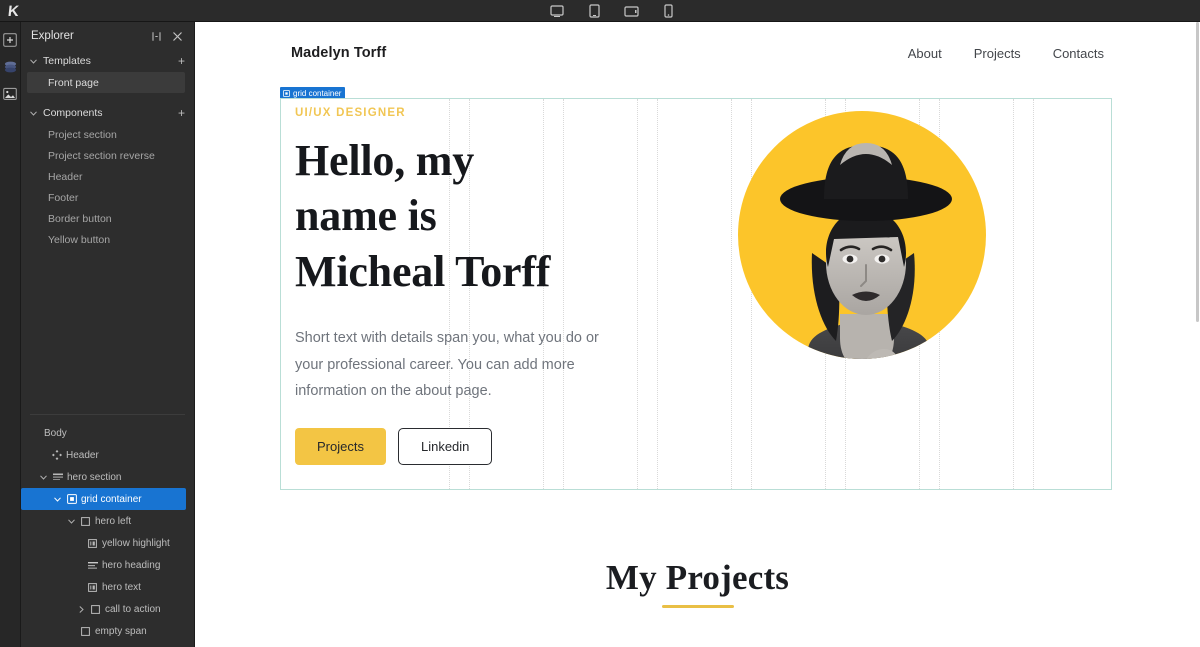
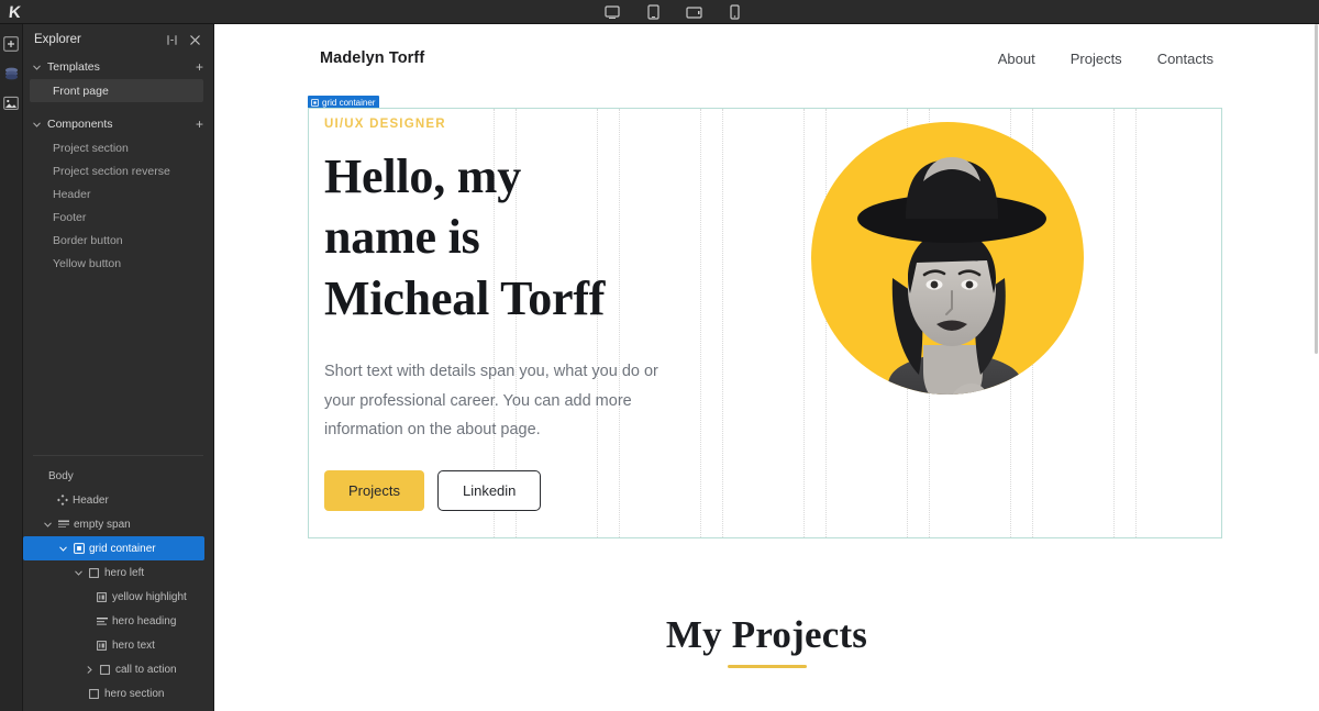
  Explorer
  Templates
  +
  Front page
  Components
  +
  Project section
  Project section reverse
  Header
  Footer
  Border button
  Yellow button
  Body
  Header
- hero section
+ empty span
  grid container
  hero left
  yellow highlight
  hero heading
  hero text
  call to action
- empty span
+ hero section
  Madelyn Torff
  About
  Projects
  Contacts
  grid container
  UI/UX DESIGNER
  Hello, my
  name is
  Micheal Torff
  Short text with details span you, what you do or your professional career. You can add more information on the about page.
  Projects
  Linkedin
  My Projects
